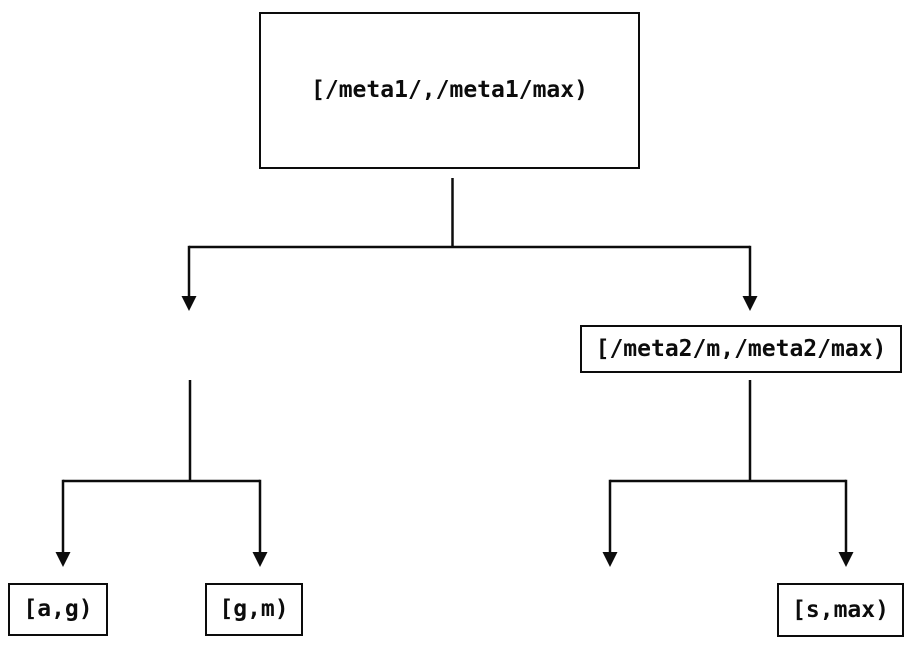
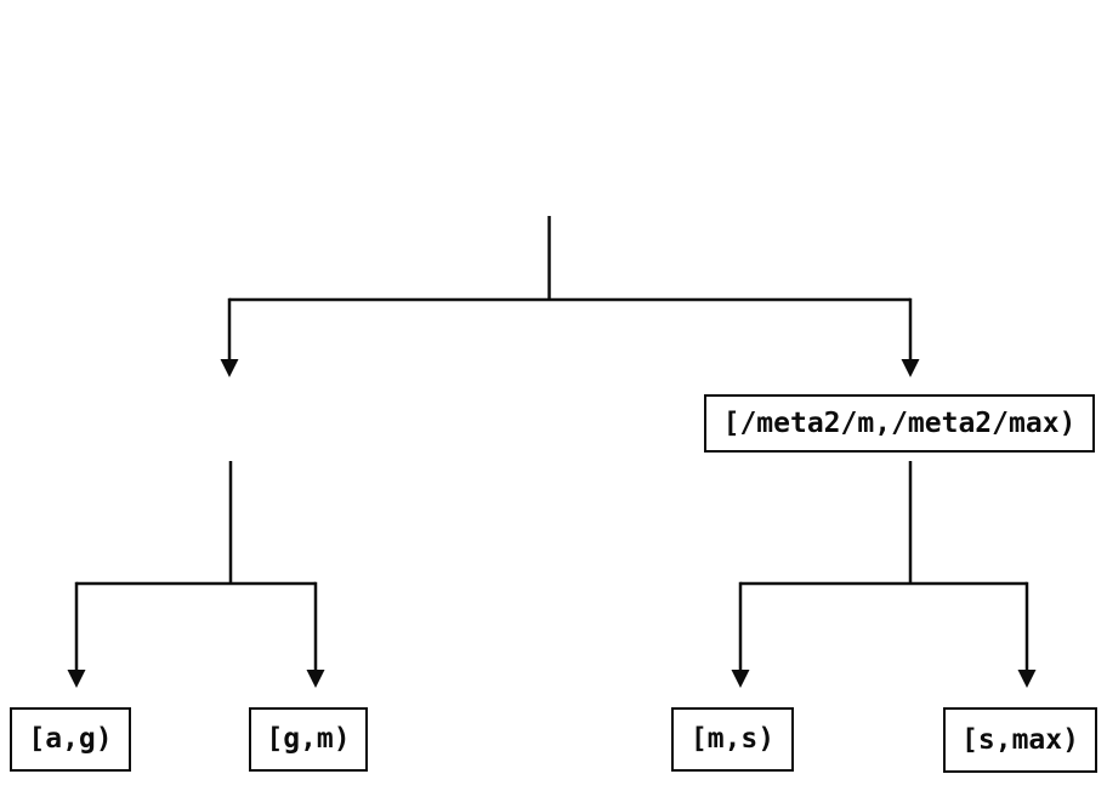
- [/meta1/,/meta1/max)
  [/meta2/m,/meta2/max)
  [a,g)
  [g,m)
+ [m,s)
  [s,max)
